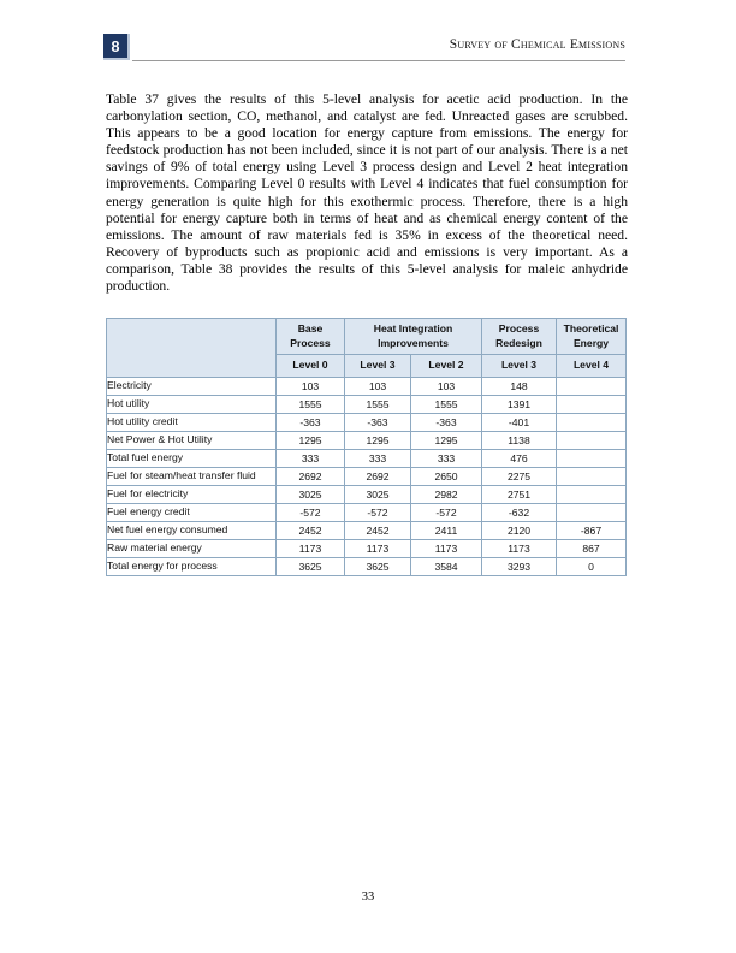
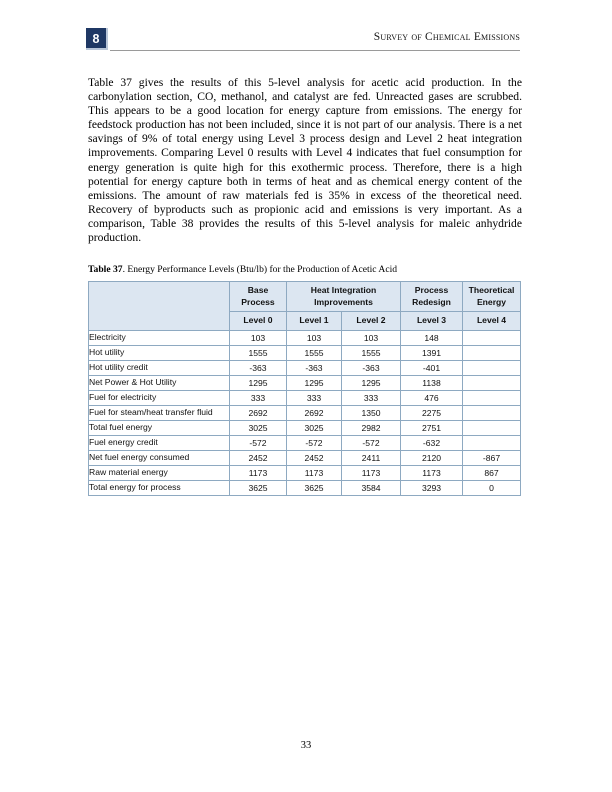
  8
  Survey of Chemical Emissions
  Table 37 gives the results of this 5-level analysis for acetic acid production. In the carbonylation section, CO, methanol, and catalyst are fed. Unreacted gases are scrubbed. This appears to be a good location for energy capture from emissions. The energy for feedstock production has not been included, since it is not part of our analysis. There is a net savings of 9% of total energy using Level 3 process design and Level 2 heat integration improvements. Comparing Level 0 results with Level 4 indicates that fuel consumption for energy generation is quite high for this exothermic process. Therefore, there is a high potential for energy capture both in terms of heat and as chemical energy content of the emissions. The amount of raw materials fed is 35% in excess of the theoretical need. Recovery of byproducts such as propionic acid and emissions is very important. As a comparison, Table 38 provides the results of this 5-level analysis for maleic anhydride production.
+ Table 37. Energy Performance Levels (Btu/lb) for the Production of Acetic Acid
  	BaseProcess	Heat IntegrationImprovements	ProcessRedesign	TheoreticalEnergy
- Level 0	Level 3	Level 2	Level 3	Level 4
+ Level 0	Level 1	Level 2	Level 3	Level 4
  Electricity	103	103	103	148
  Hot utility	1555	1555	1555	1391
  Hot utility credit	-363	-363	-363	-401
  Net Power & Hot Utility	1295	1295	1295	1138
- Total fuel energy	333	333	333	476
+ Fuel for electricity	333	333	333	476
- Fuel for steam/heat transfer fluid	2692	2692	2650	2275
+ Fuel for steam/heat transfer fluid	2692	2692	1350	2275
- Fuel for electricity	3025	3025	2982	2751
+ Total fuel energy	3025	3025	2982	2751
  Fuel energy credit	-572	-572	-572	-632
  Net fuel energy consumed	2452	2452	2411	2120	-867
  Raw material energy	1173	1173	1173	1173	867
  Total energy for process	3625	3625	3584	3293	0
  33
